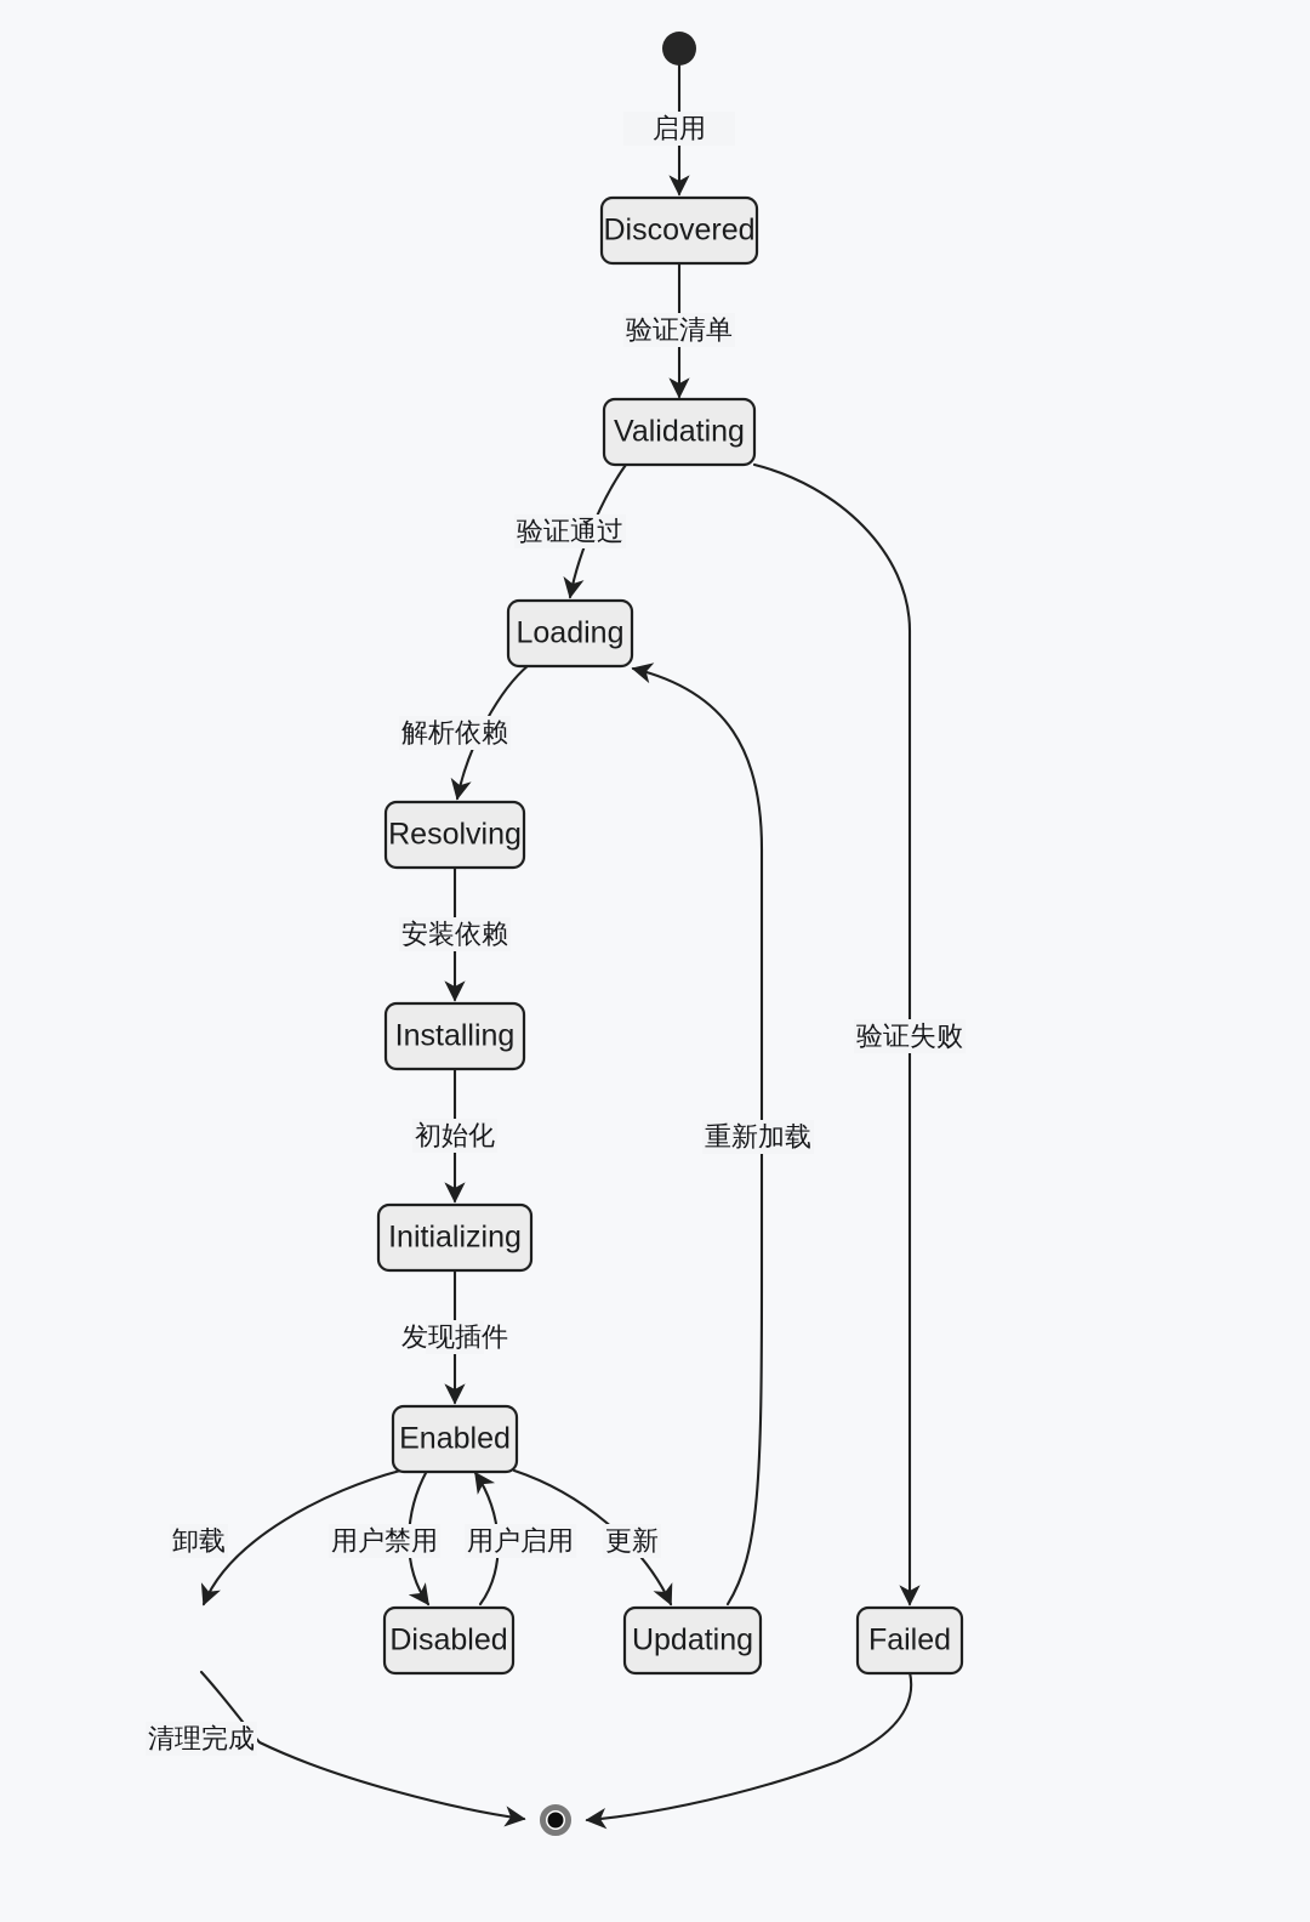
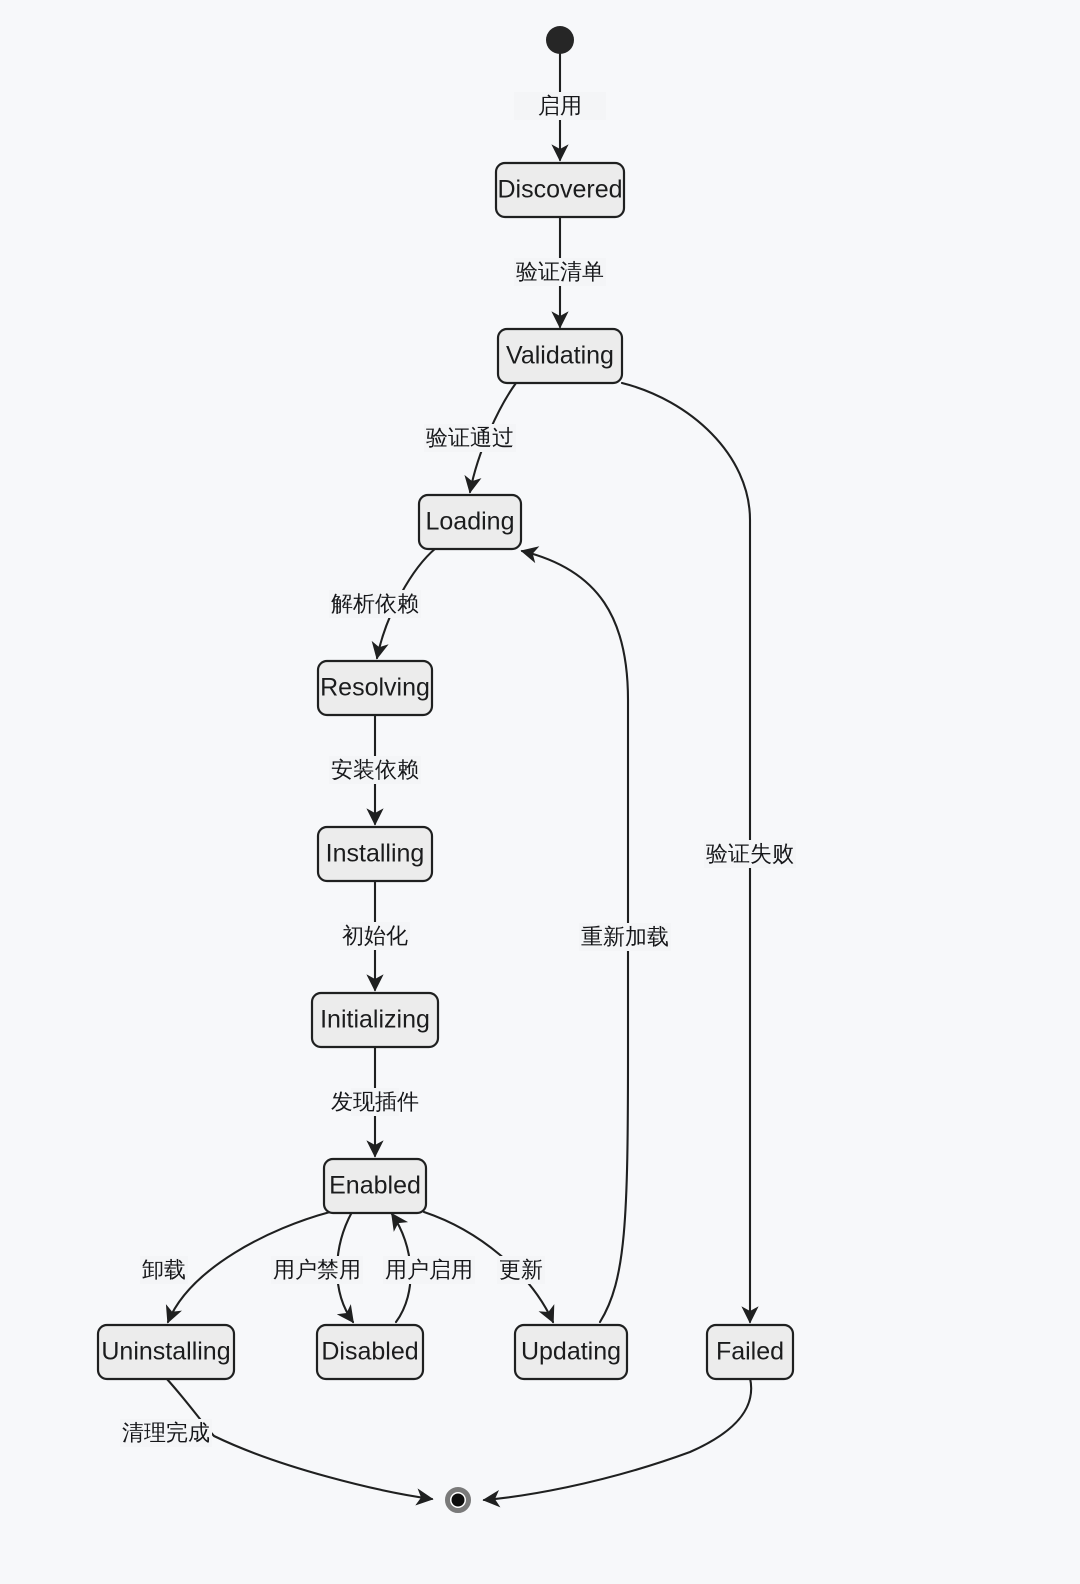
  启用
  验证清单
  验证通过
  验证失败
  解析依赖
  安装依赖
  初始化
  发现插件
  卸载
  用户禁用
  用户启用
  更新
  重新加载
  清理完成
  Discovered
  Validating
  Loading
  Resolving
  Installing
  Initializing
  Enabled
+ Uninstalling
  Disabled
  Updating
  Failed
